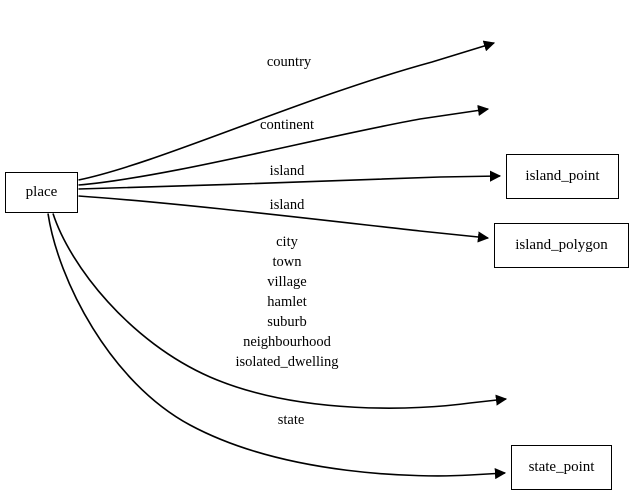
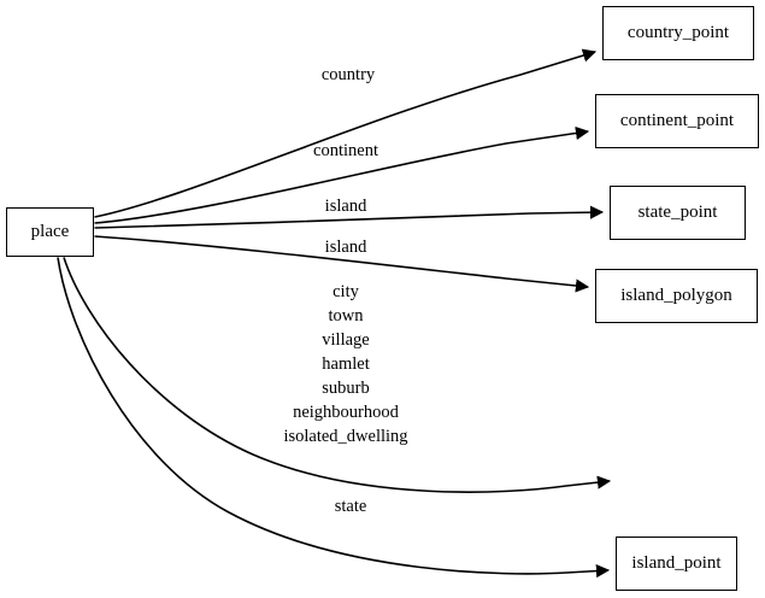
  place
+ country_point
+ continent_point
- island_point
+ state_point
  island_polygon
- state_point
+ island_point
  country
  continent
  island
  island
  city
  town
  village
  hamlet
  suburb
  neighbourhood
  isolated_dwelling
  state
